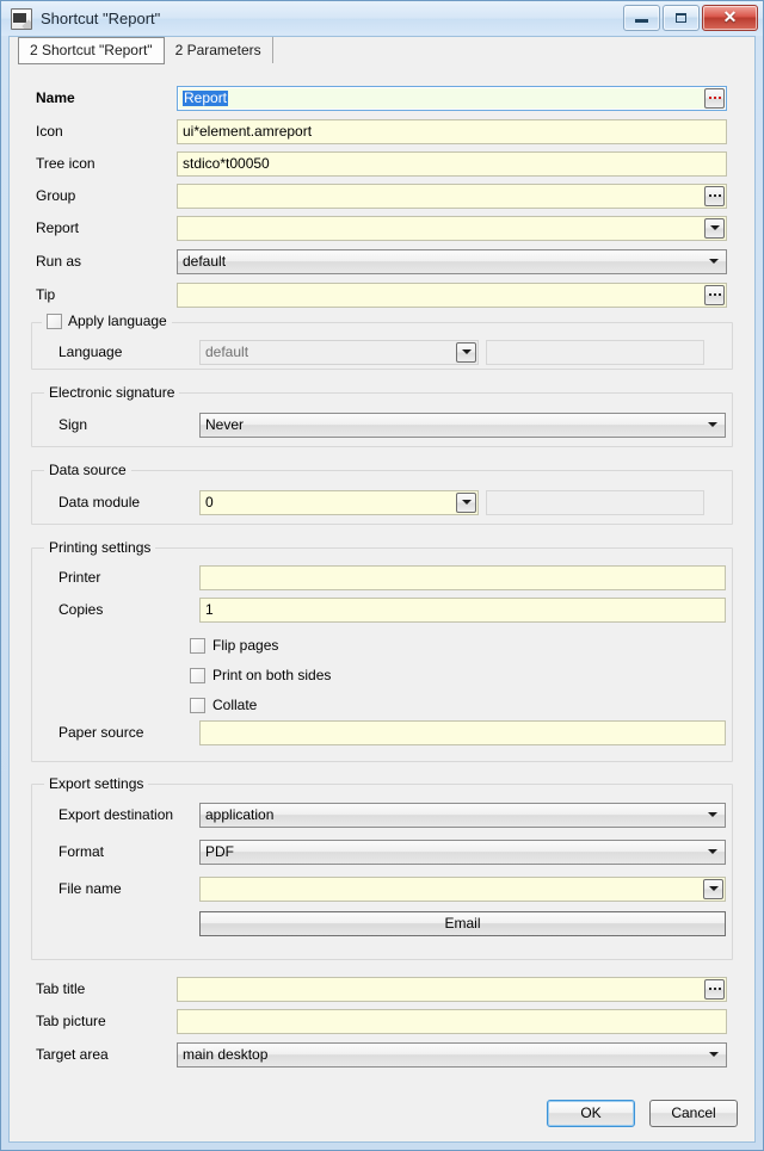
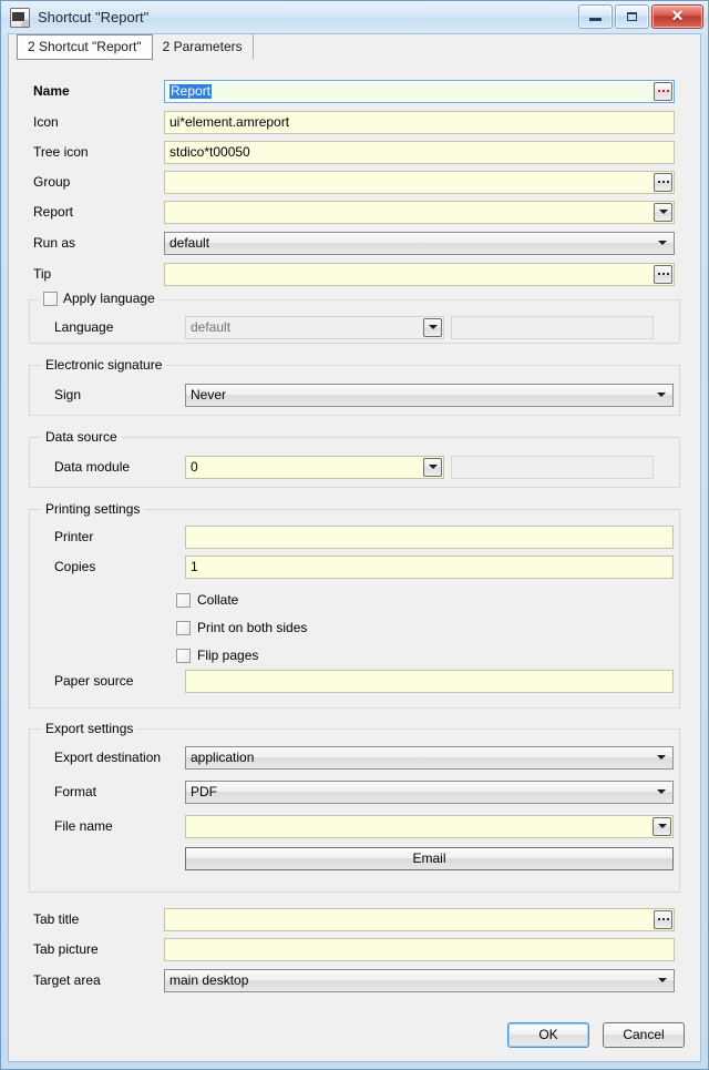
  Shortcut "Report"
  ✕
  2 Shortcut "Report"
  2 Parameters
  Name
  Report
  Icon
  ui*element.amreport
  Tree icon
  stdico*t00050
  Group
  Report
  Run as
  default
  Tip
  Apply language
  Language
  default
  Electronic signature
  Sign
  Never
  Data source
  Data module
  0
  Printing settings
  Printer
  Copies
  1
- Flip pages
+ Collate
  Print on both sides
- Collate
+ Flip pages
  Paper source
  Export settings
  Export destination
  application
  Format
  PDF
  File name
  Email
  Tab title
  Tab picture
  Target area
  main desktop
  OK
  Cancel
